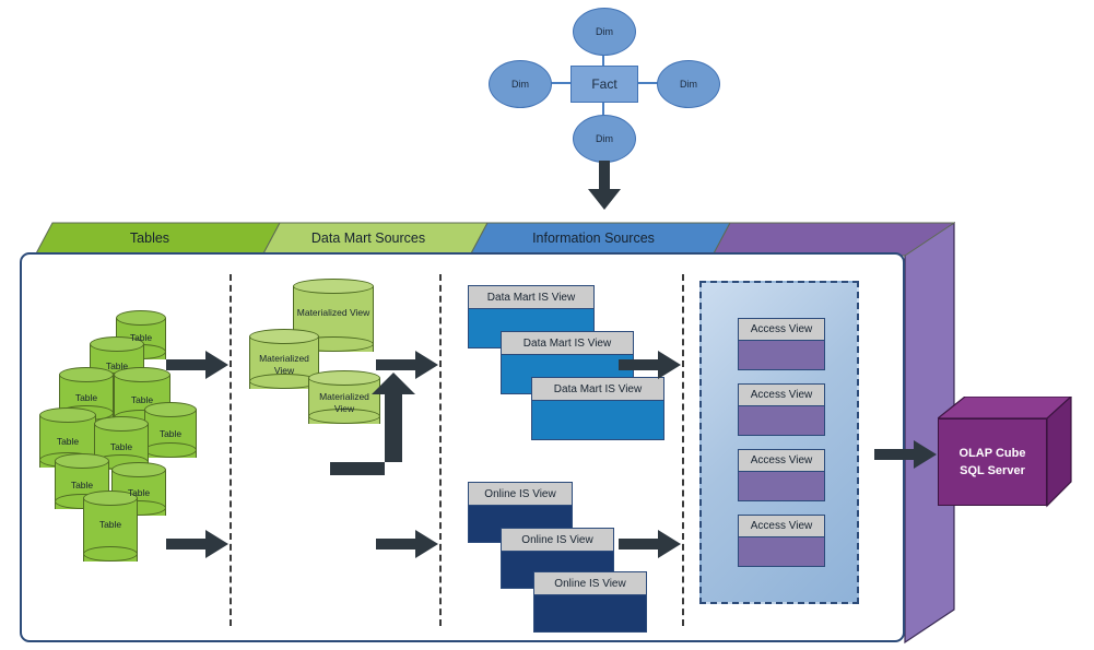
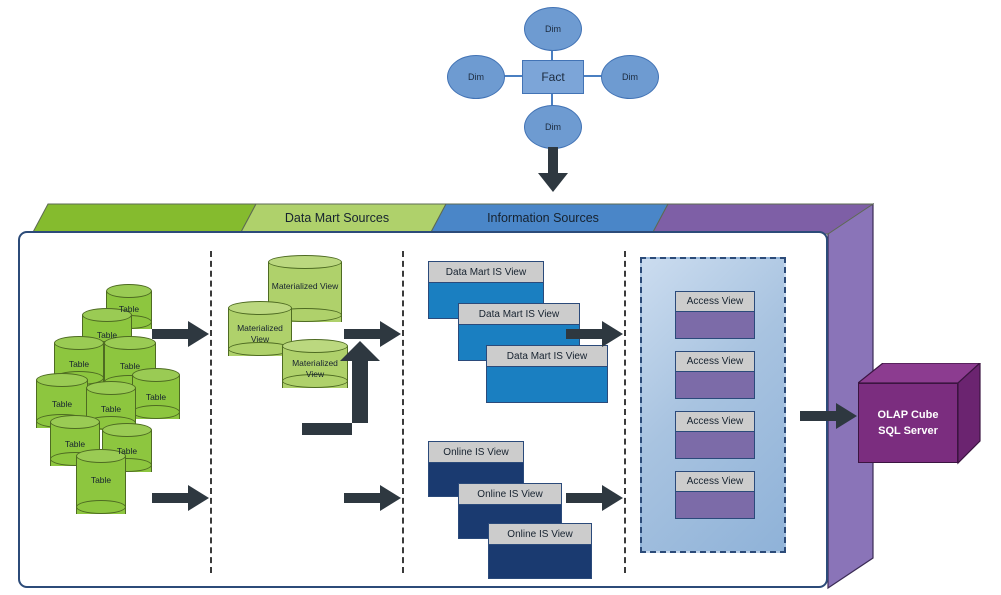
  Dim
  Dim
  Dim
  Dim
  Fact
- Tables
  Data Mart Sources
  Information Sources
  Table
  Table
  Table
  Table
  Table
  Table
  Table
  Table
  Table
  Table
  Materialized View
  Materialized View
  Materialized View
  Data Mart IS View
  Data Mart IS View
  Data Mart IS View
  Online IS View
  Online IS View
  Online IS View
  Access View
  Access View
  Access View
  Access View
  OLAP Cube
  SQL Server
